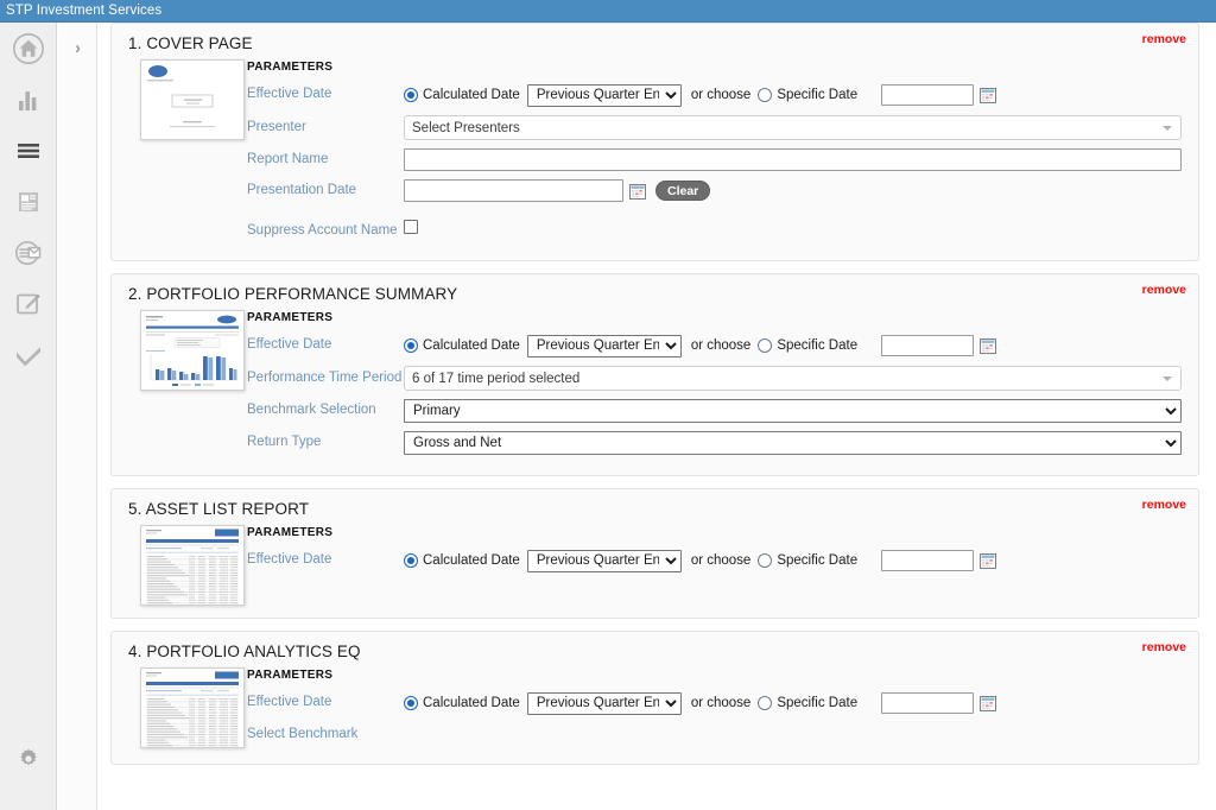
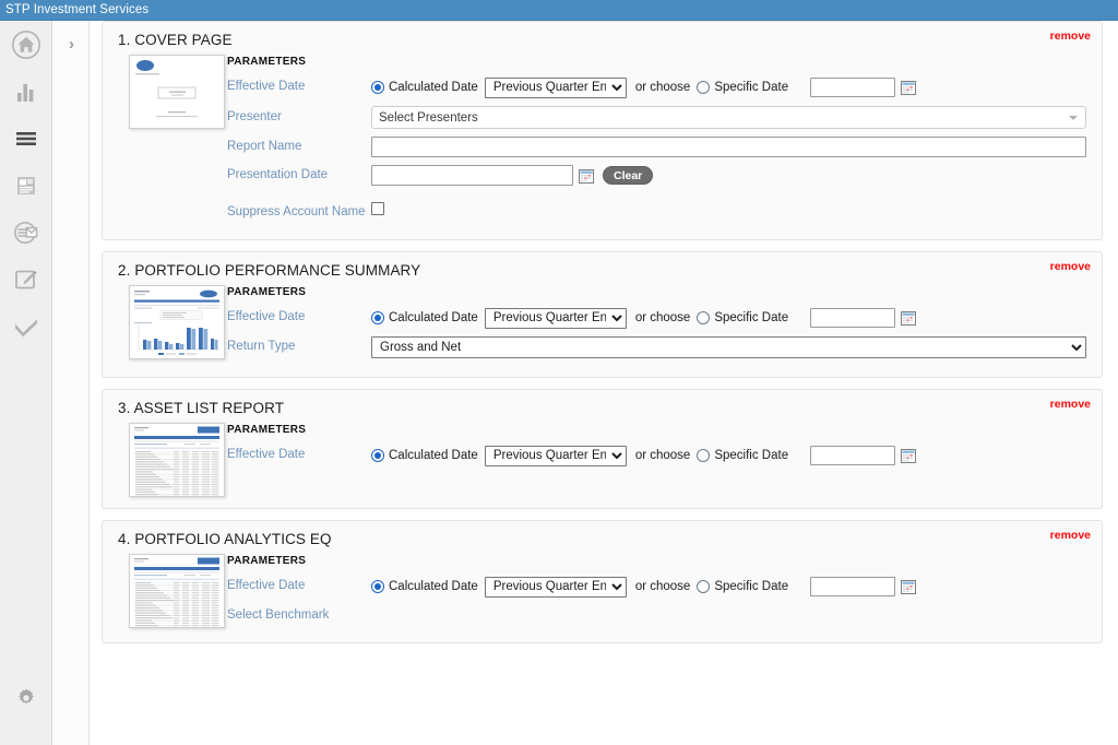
  STP Investment Services
  ›
  remove
  1. COVER PAGE
  PARAMETERS
  Effective Date
  Calculated Date
  Previous Quarter En
  or choose
  Specific Date
  Presenter
  Select Presenters
  Report Name
  Presentation Date
  Clear
  Suppress Account Name
  remove
  2. PORTFOLIO PERFORMANCE SUMMARY
  PARAMETERS
  Effective Date
  Calculated Date
  Previous Quarter En
  or choose
  Specific Date
- Performance Time Period
- 6 of 17 time period selected
- Benchmark Selection
- Primary
  Return Type
  Gross and Net
  remove
- 5. ASSET LIST REPORT
+ 3. ASSET LIST REPORT
  PARAMETERS
  Effective Date
  Calculated Date
  Previous Quarter En
  or choose
  Specific Date
  remove
  4. PORTFOLIO ANALYTICS EQ
  PARAMETERS
  Effective Date
  Calculated Date
  Previous Quarter En
  or choose
  Specific Date
  Select Benchmark
